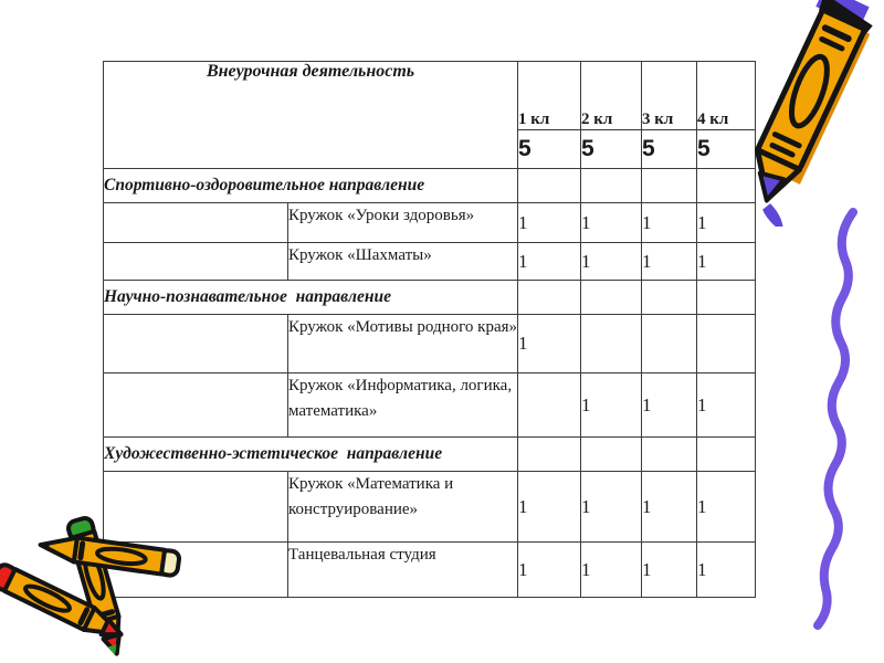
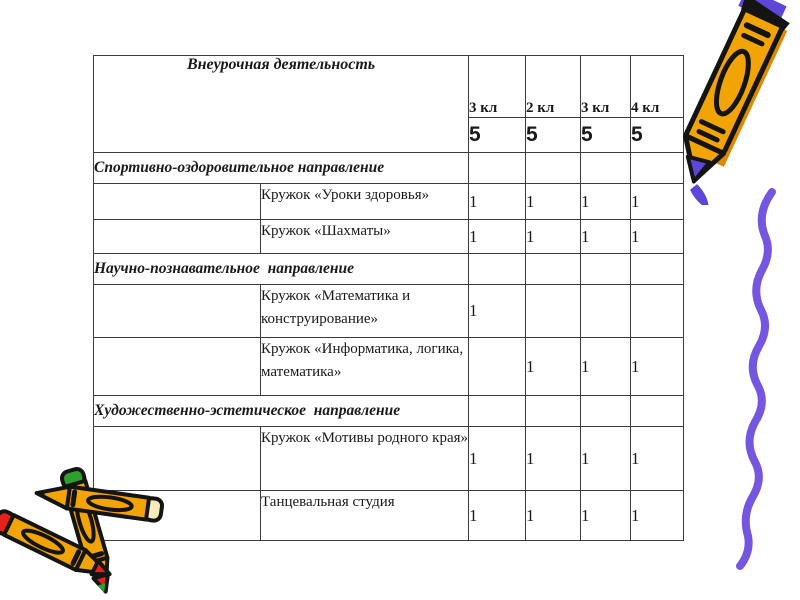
- Внеурочная деятельность	1 кл	2 кл	3 кл	4 кл
+ Внеурочная деятельность	3 кл	2 кл	3 кл	4 кл
  5	5	5	5
  Спортивно-оздоровительное направление
  	Кружок «Уроки здоровья»	1	1	1	1
  	Кружок «Шахматы»	1	1	1	1
  Научно-познавательное направление
- 	Кружок «Мотивы родного края»	1
+ 	Кружок «Математика и конструирование»	1
  	Кружок «Информатика, логика, математика»		1	1	1
  Художественно-эстетическое направление
- 	Кружок «Математика и конструирование»	1	1	1	1
+ 	Кружок «Мотивы родного края»	1	1	1	1
  	Танцевальная студия	1	1	1	1
